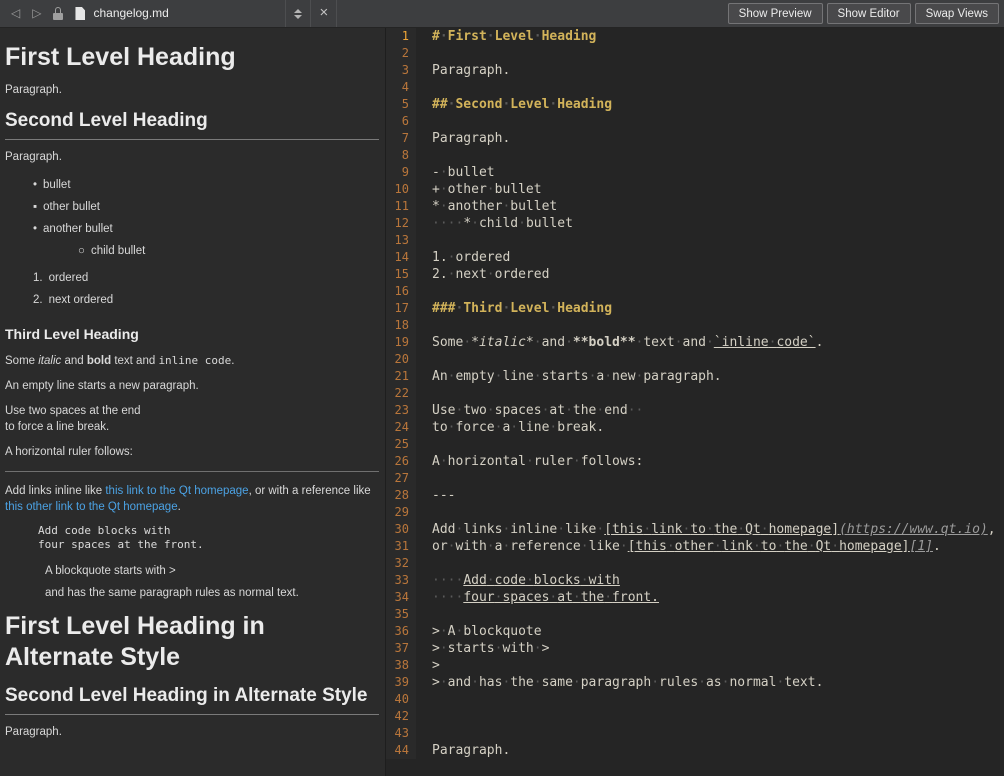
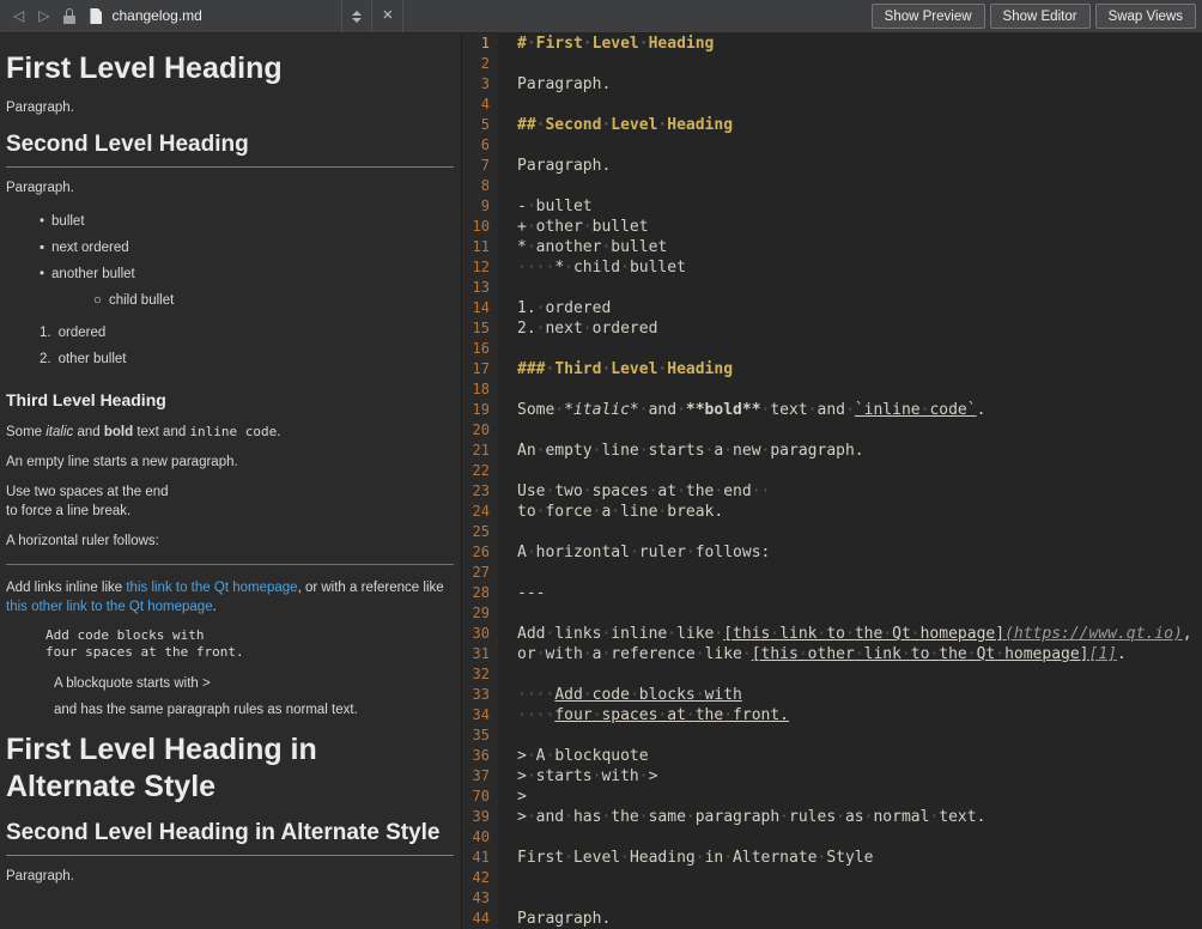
  ◁
  ▷
  changelog.md
  ×
  Show Preview
  Show Editor
  Swap Views
  First Level Heading
  Paragraph.
  Second Level Heading
  Paragraph.
  • bullet
- ▪ other bullet
+ ▪ next ordered
  • another bullet
  ○ child bullet
  1. ordered
- 2. next ordered
+ 2. other bullet
  Third Level Heading
  Some italic and bold text and inline code.
  An empty line starts a new paragraph.
  Use two spaces at the end
  to force a line break.
  A horizontal ruler follows:
  Add links inline like this link to the Qt homepage, or with a reference like this other link to the Qt homepage.
  Add code blocks with
  four spaces at the front.
  A blockquote starts with >
  and has the same paragraph rules as normal text.
  First Level Heading in Alternate Style
  Second Level Heading in Alternate Style
  Paragraph.
  1
  #·First·Level·Heading
  2
  3
  Paragraph.
  4
  5
  ##·Second·Level·Heading
  6
  7
  Paragraph.
  8
  9
  -·bullet
  10
  +·other·bullet
  11
  *·another·bullet
  12
  ····*·child·bullet
  13
  14
  1.·ordered
  15
  2.·next·ordered
  16
  17
  ###·Third·Level·Heading
  18
  19
  Some·*italic*·and·**bold**·text·and·`inline·code`.
  20
  21
  An·empty·line·starts·a·new·paragraph.
  22
  23
  Use·two·spaces·at·the·end··
  24
  to·force·a·line·break.
  25
  26
  A·horizontal·ruler·follows:
  27
  28
  ---
  29
  30
  Add·links·inline·like·[this·link·to·the·Qt·homepage](https://www.qt.io),
  31
  or·with·a·reference·like·[this·other·link·to·the·Qt·homepage][1].
  32
  33
  ····Add·code·blocks·with
  34
  ····four·spaces·at·the·front.
  35
  36
  >·A·blockquote
  37
  >·starts·with·>
- 38
+ 70
  >
  39
  >·and·has·the·same·paragraph·rules·as·normal·text.
  40
+ 41
+ First·Level·Heading·in·Alternate·Style
  42
  43
  44
  Paragraph.
